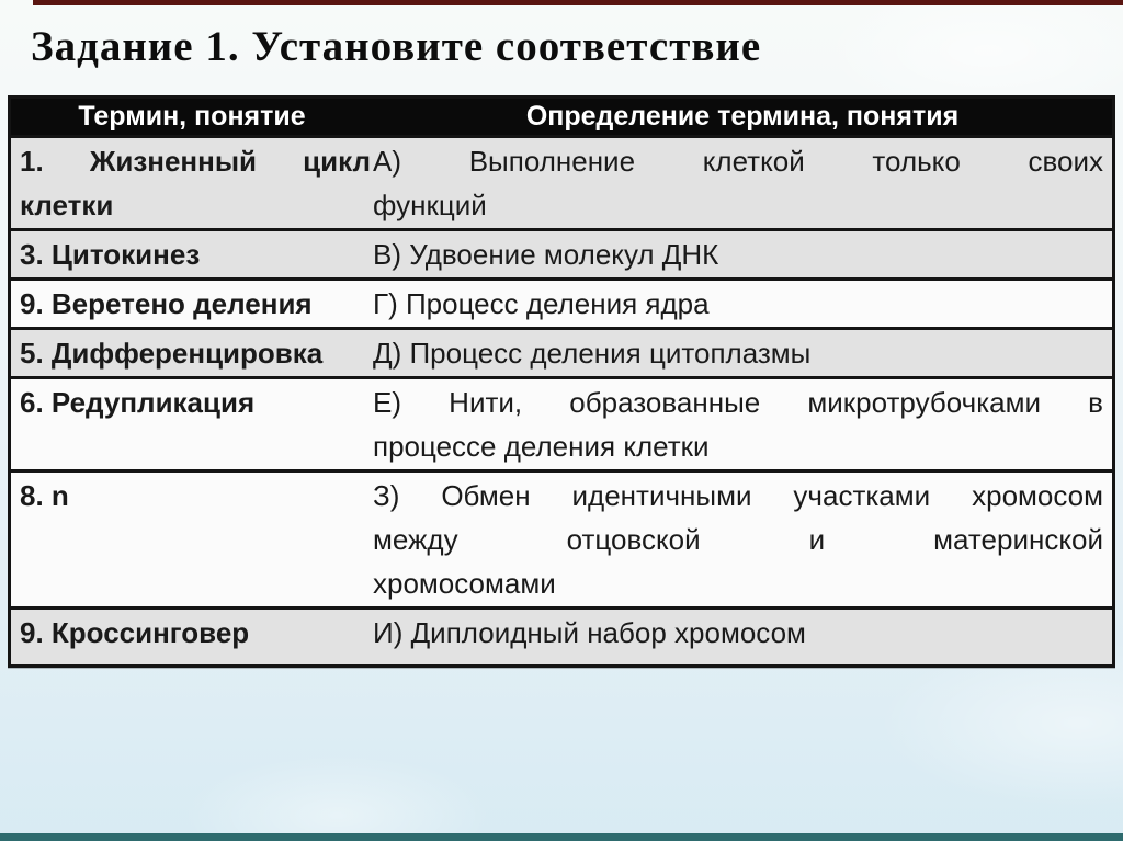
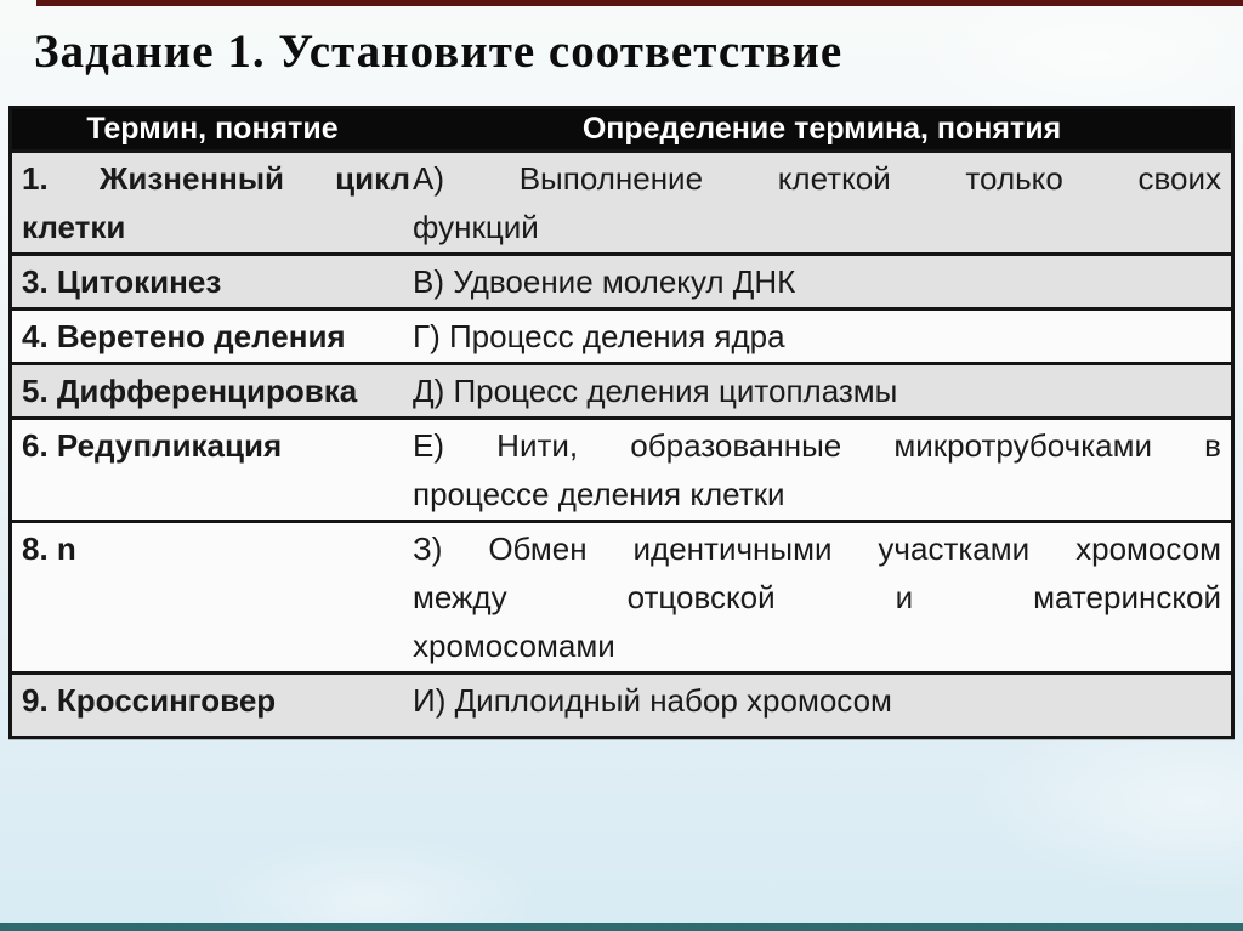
  Задание 1. Установите соответствие
  Термин, понятие
  Определение термина, понятия
  1. Жизненный цикл
  клетки
  А) Выполнение клеткой только своих
  функций
  3. Цитокинез
  В) Удвоение молекул ДНК
- 9. Веретено деления
+ 4. Веретено деления
  Г) Процесс деления ядра
  5. Дифференцировка
  Д) Процесс деления цитоплазмы
  6. Редупликация
  Е) Нити, образованные микротрубочками в
  процессе деления клетки
  8. n
  З) Обмен идентичными участками хромосом
  между отцовской и материнской
  хромосомами
  9. Кроссинговер
  И) Диплоидный набор хромосом
